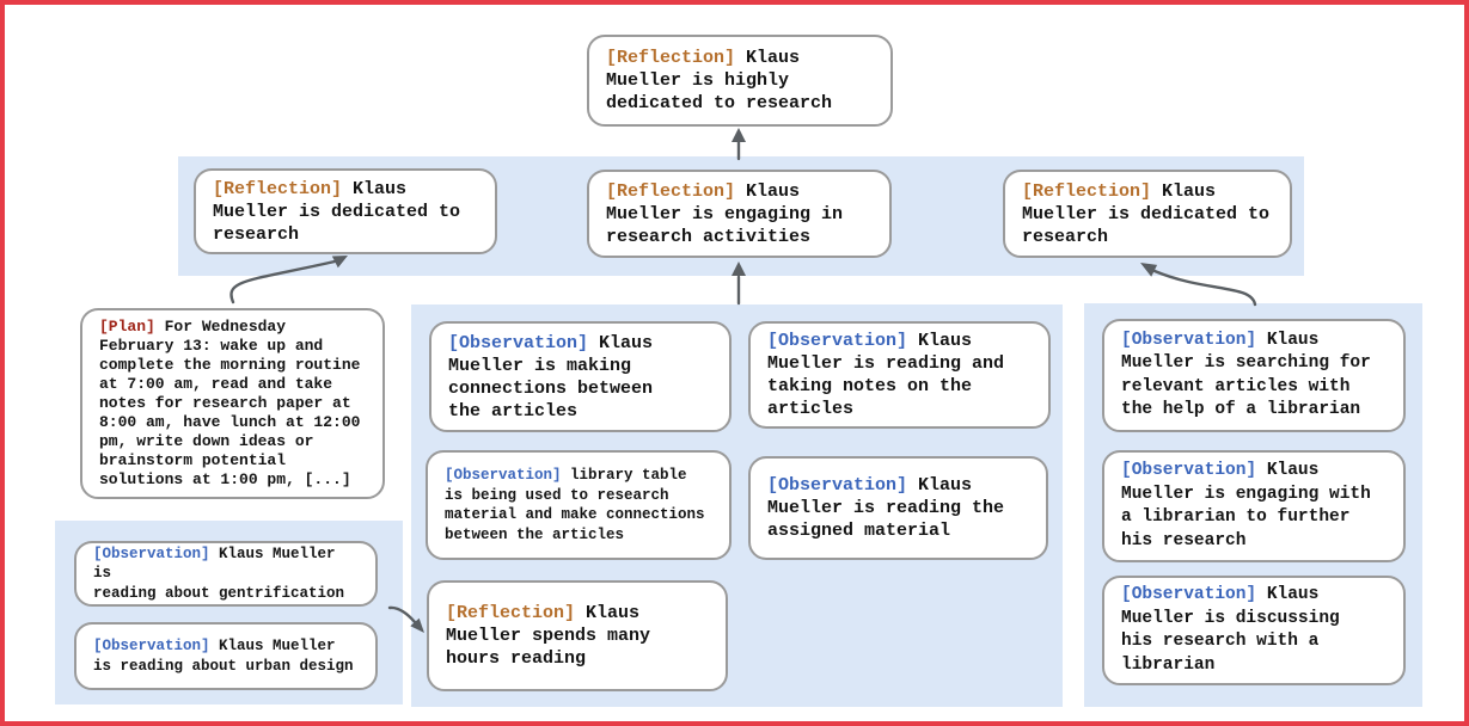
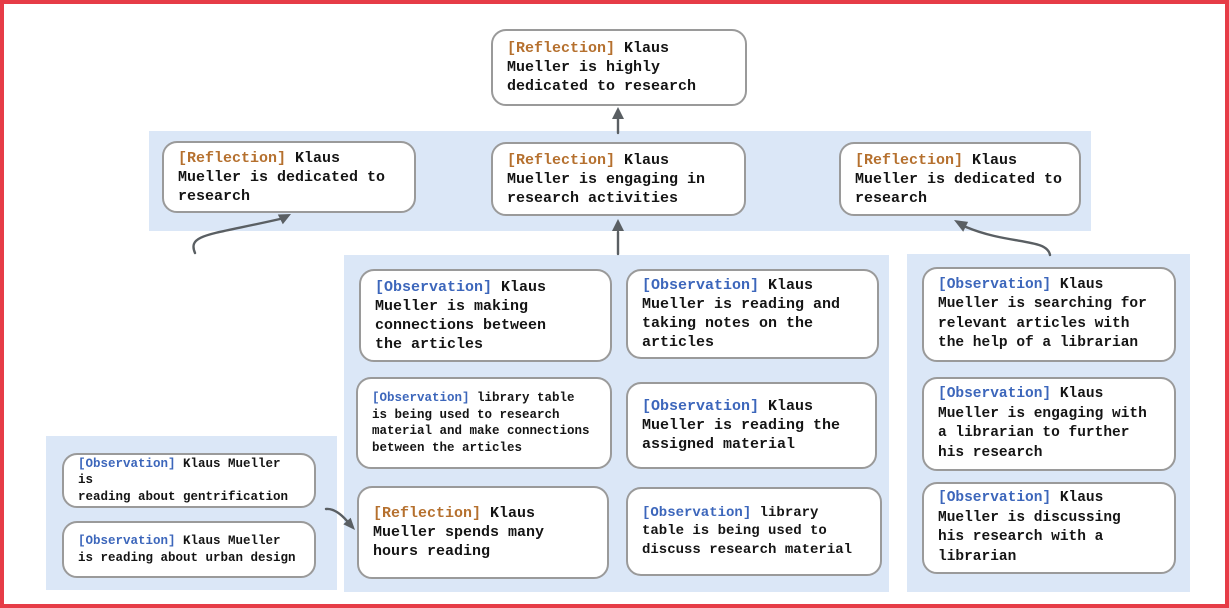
  [Reflection] Klaus
  Mueller is highly
  dedicated to research
  [Reflection] Klaus
  Mueller is dedicated to
  research
  [Reflection] Klaus
  Mueller is engaging in
  research activities
  [Reflection] Klaus
  Mueller is dedicated to
  research
- [Plan] For Wednesday
- February 13: wake up and
- complete the morning routine
- at 7:00 am, read and take
- notes for research paper at
- 8:00 am, have lunch at 12:00
- pm, write down ideas or
- brainstorm potential
- solutions at 1:00 pm, [...]
  [Observation] Klaus Mueller is
  reading about gentrification
  [Observation] Klaus Mueller
  is reading about urban design
  [Observation] Klaus
  Mueller is making
  connections between
  the articles
  [Observation] library table
  is being used to research
  material and make connections
  between the articles
  [Reflection] Klaus
  Mueller spends many
  hours reading
  [Observation] Klaus
  Mueller is reading and
  taking notes on the
  articles
  [Observation] Klaus
  Mueller is reading the
  assigned material
+ [Observation] library
+ table is being used to
+ discuss research material
  [Observation] Klaus
  Mueller is searching for
  relevant articles with
  the help of a librarian
  [Observation] Klaus
  Mueller is engaging with
  a librarian to further
  his research
  [Observation] Klaus
  Mueller is discussing
  his research with a
  librarian
